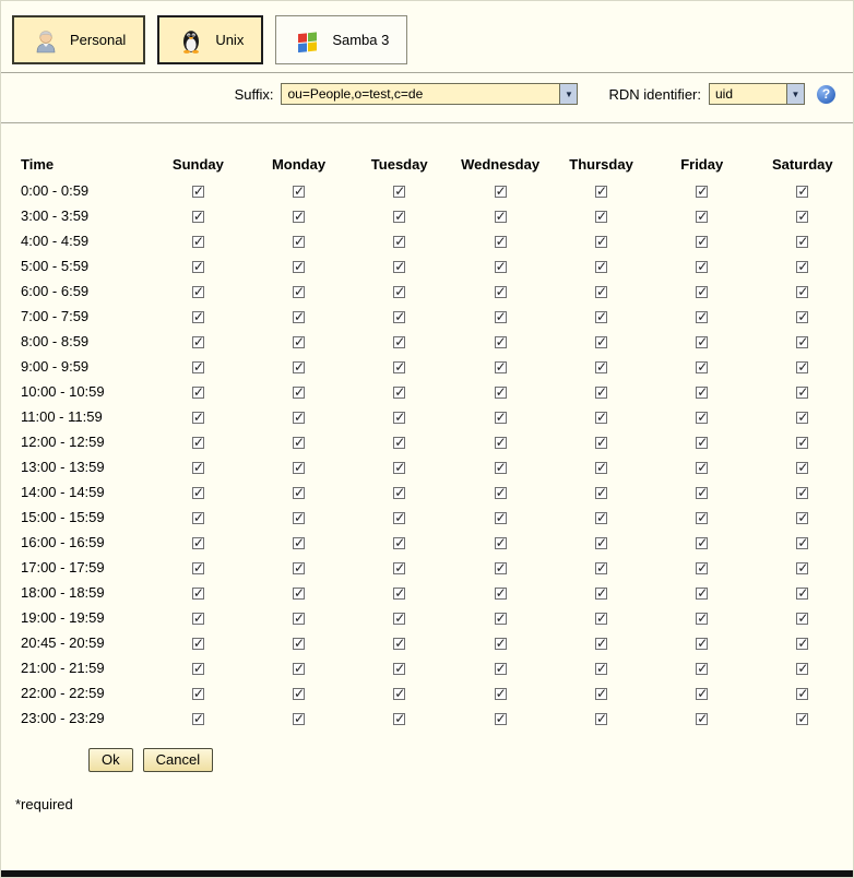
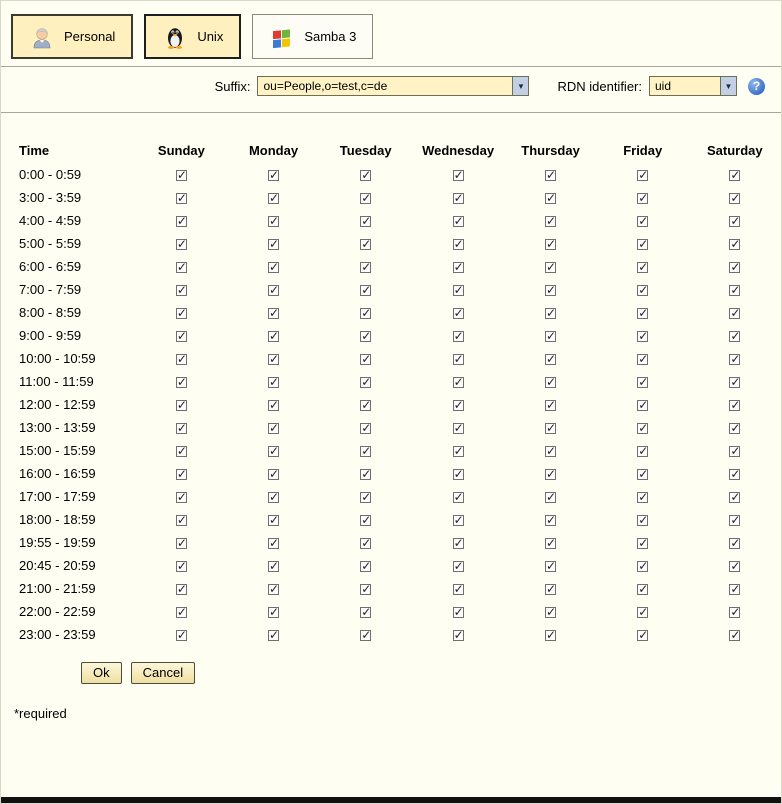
  Personal
  Unix
  Samba 3
  Suffix:
  ou=People,o=test,c=de
  ▼
  RDN identifier:
  uid
  ▼
  ?
  Time	Sunday	Monday	Tuesday	Wednesday	Thursday	Friday	Saturday
  0:00 - 0:59
  3:00 - 3:59
  4:00 - 4:59
  5:00 - 5:59
  6:00 - 6:59
  7:00 - 7:59
  8:00 - 8:59
  9:00 - 9:59
  10:00 - 10:59
  11:00 - 11:59
  12:00 - 12:59
  13:00 - 13:59
- 14:00 - 14:59
  15:00 - 15:59
  16:00 - 16:59
  17:00 - 17:59
  18:00 - 18:59
- 19:00 - 19:59
+ 19:55 - 19:59
  20:45 - 20:59
  21:00 - 21:59
  22:00 - 22:59
- 23:00 - 23:29
+ 23:00 - 23:59
  Ok
  Cancel
  *required
